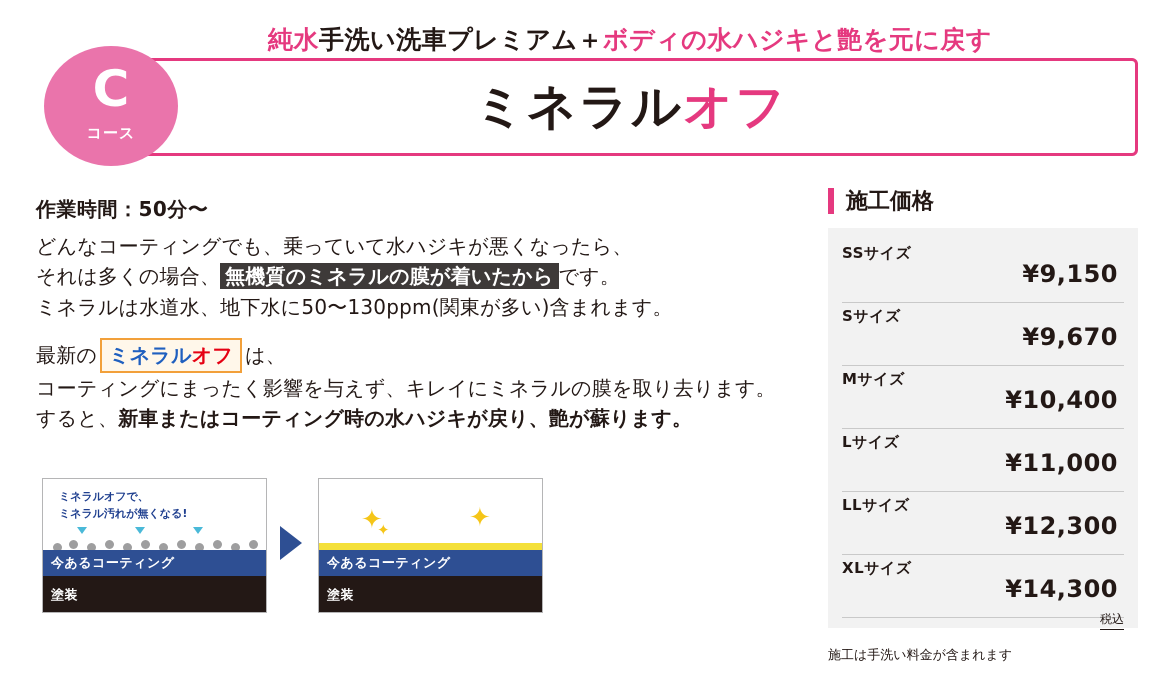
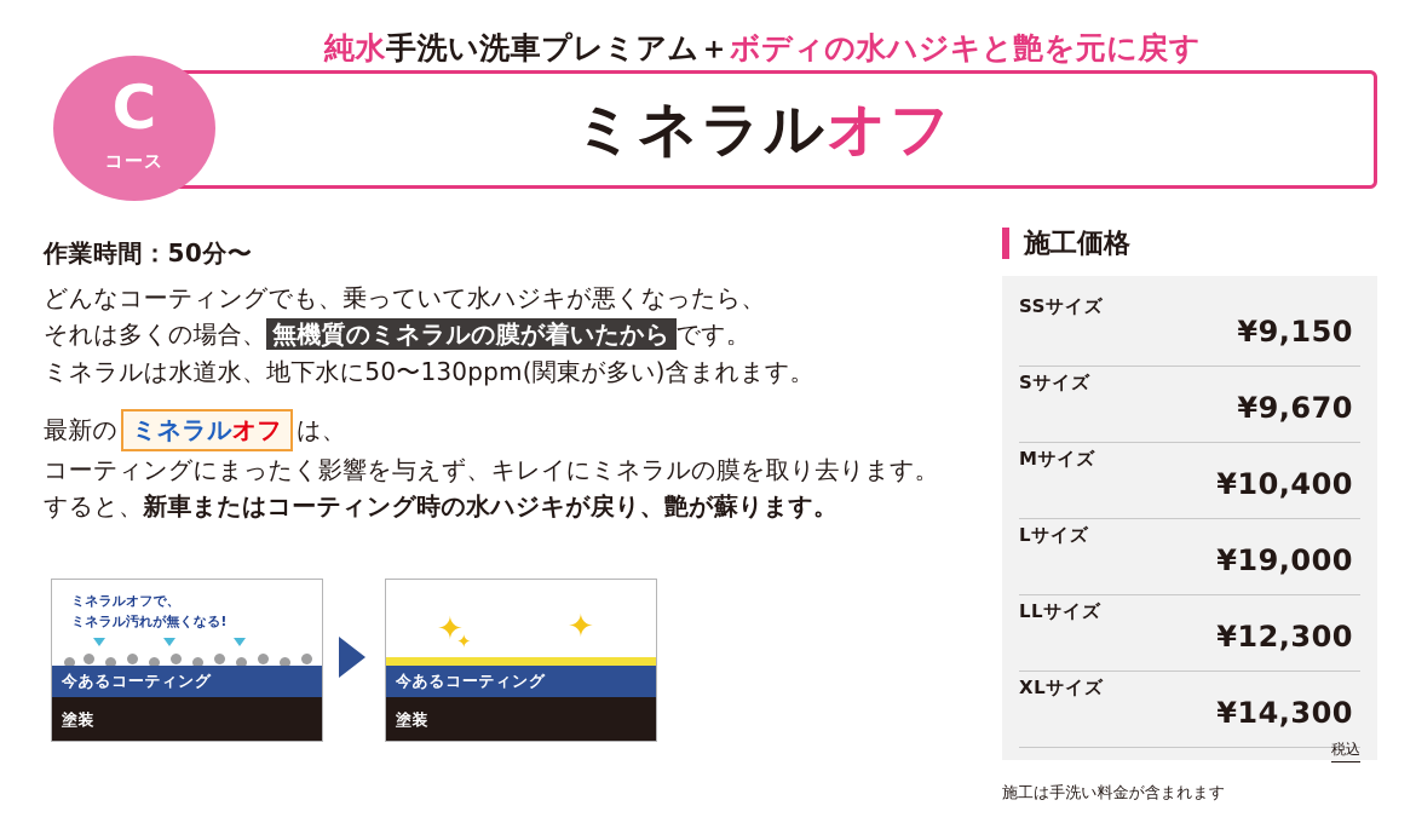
  純水手洗い洗車プレミアム＋ボディの水ハジキと艶を元に戻す
  ミネラルオフ
  C
  コース
  作業時間：50分〜
  どんなコーティングでも、乗っていて水ハジキが悪くなったら、
  それは多くの場合、 無機質のミネラルの膜が着いたから です。
  ミネラルは水道水、地下水に50〜130ppm(関東が多い)含まれます。
  最新の ミネラルオフ は、
  コーティングにまったく影響を与えず、キレイにミネラルの膜を取り去ります。
  すると、新車またはコーティング時の水ハジキが戻り、艶が蘇ります。
  ミネラルオフで、
  ミネラル汚れが無くなる!
  今あるコーティング
  塗装
  ✦
  ✦
  ✦
  今あるコーティング
  塗装
  施工価格
  SSサイズ
  ¥9,150
  Sサイズ
  ¥9,670
  Mサイズ
  ¥10,400
  Lサイズ
- ¥11,000
+ ¥19,000
  LLサイズ
  ¥12,300
  XLサイズ
  ¥14,300
  税込
  施工は手洗い料金が含まれます
